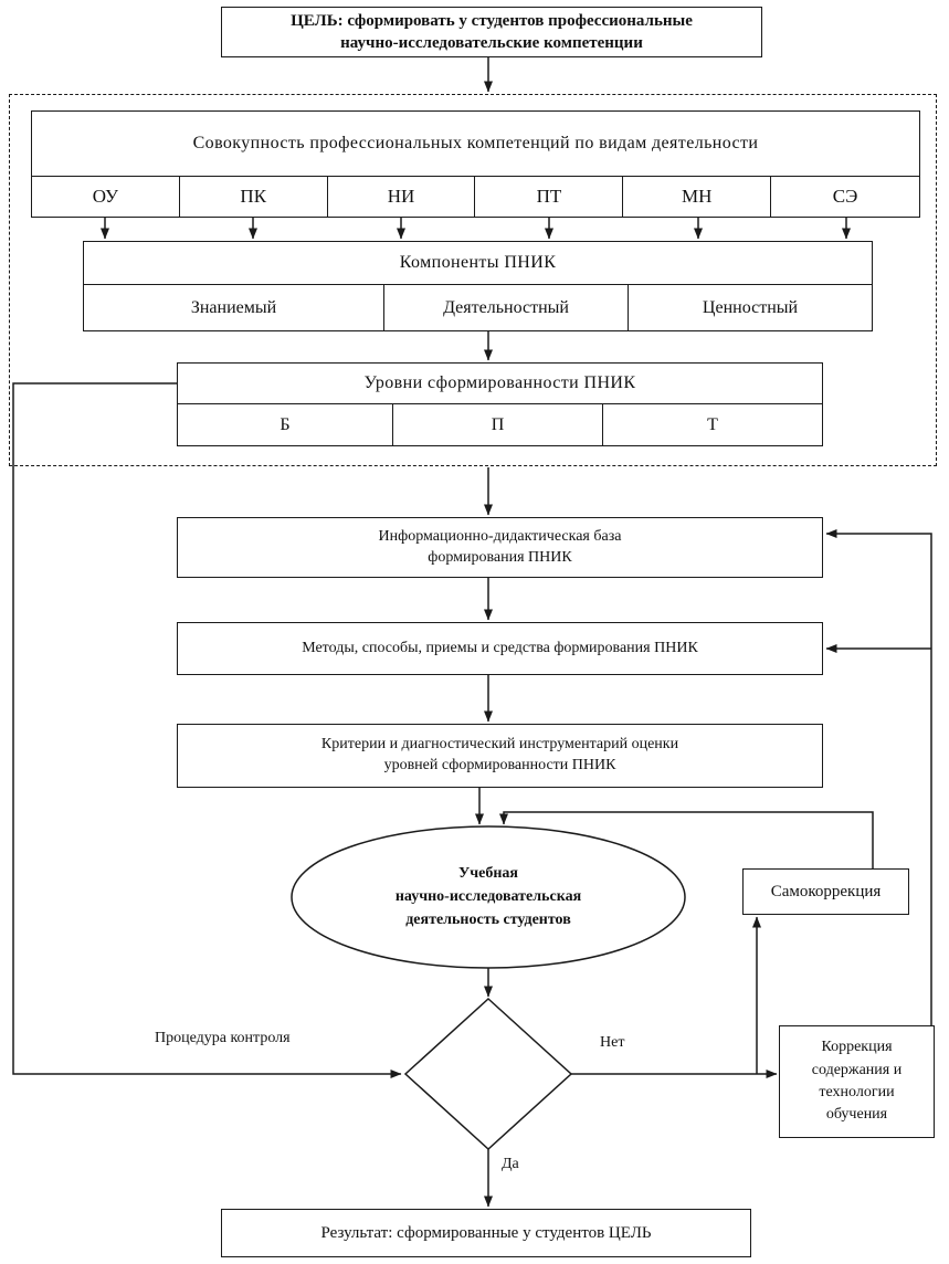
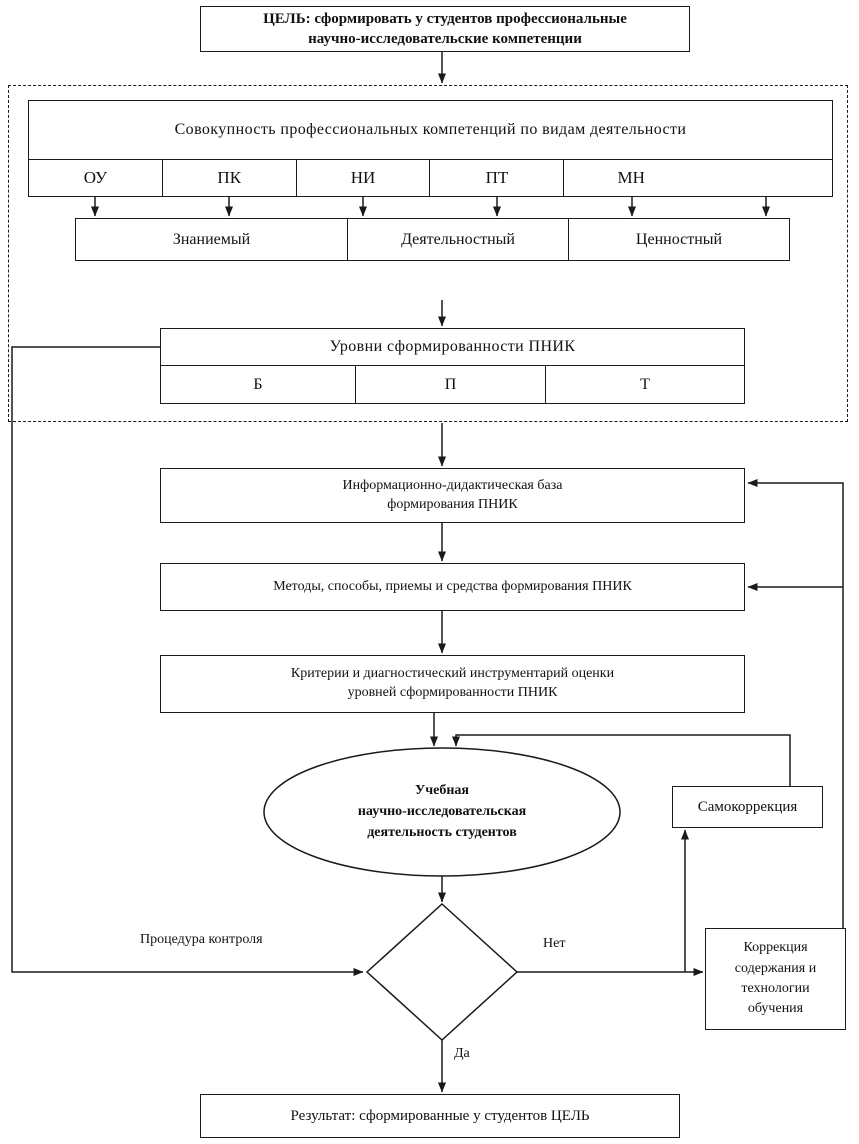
  ЦЕЛЬ: сформировать у студентов профессиональные
  научно-исследовательские компетенции
  Совокупность профессиональных компетенций по видам деятельности
  ОУ
  ПК
  НИ
  ПТ
  МН
- СЭ
- Компоненты ПНИК
  Знаниемый
  Деятельностный
  Ценностный
  Уровни сформированности ПНИК
  Б
  П
  Т
  Информационно-дидактическая база
  формирования ПНИК
  Методы, способы, приемы и средства формирования ПНИК
  Критерии и диагностический инструментарий оценки
  уровней сформированности ПНИК
  Учебная
  научно-исследовательская
  деятельность студентов
  Самокоррекция
  Коррекция
  содержания и
  технологии
  обучения
  Процедура контроля
  Нет
  Да
  Результат: сформированные у студентов ЦЕЛЬ
